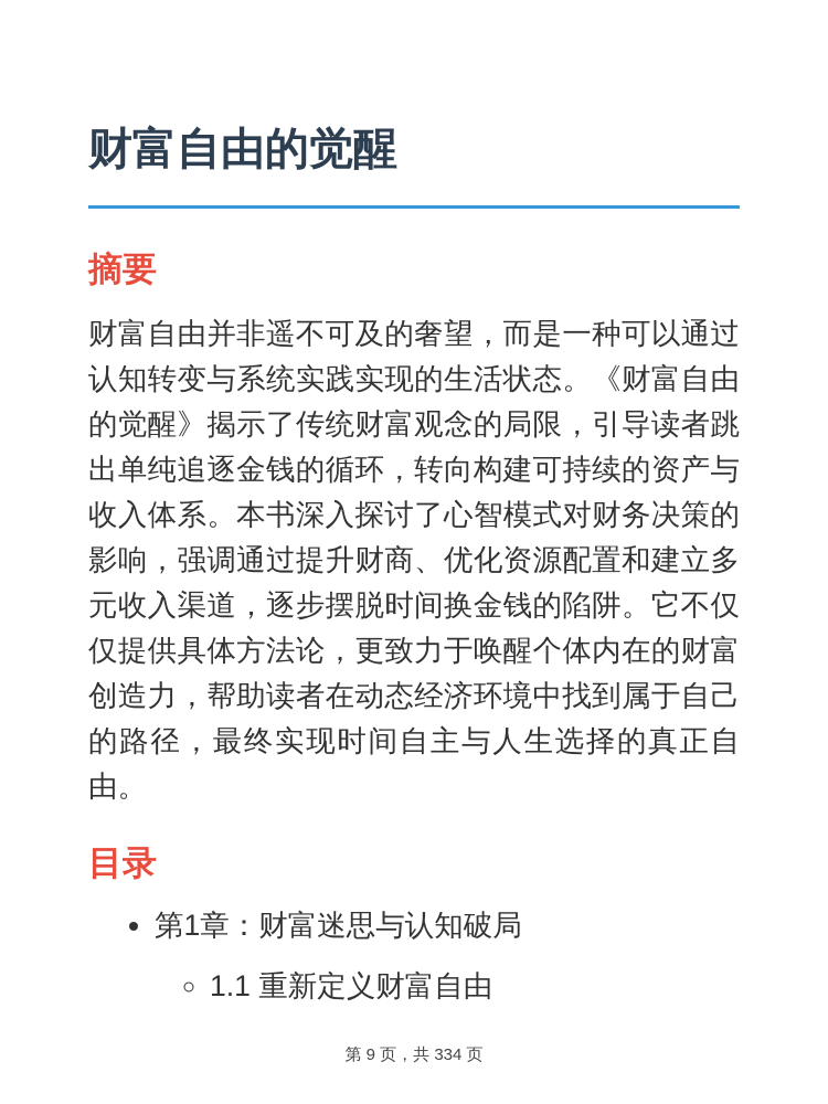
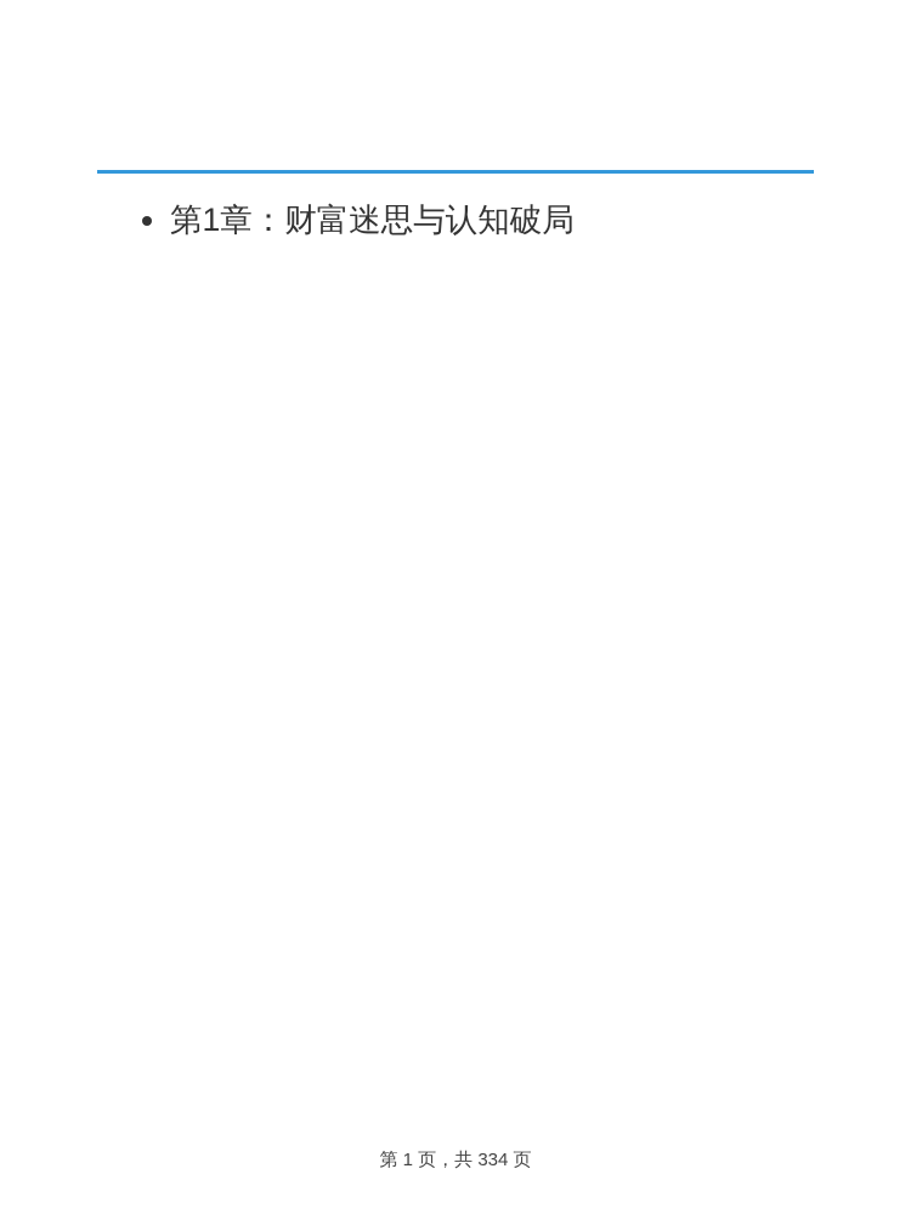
- 财富自由的觉醒
- 摘要
- 财富自由并非遥不可及的奢望，而是一种可以通过认知转变与系统实践实现的生活状态。《财富自由的觉醒》揭示了传统财富观念的局限，引导读者跳出单纯追逐金钱的循环，转向构建可持续的资产与收入体系。本书深入探讨了心智模式对财务决策的影响，强调通过提升财商、优化资源配置和建立多元收入渠道，逐步摆脱时间换金钱的陷阱。它不仅仅提供具体方法论，更致力于唤醒个体内在的财富创造力，帮助读者在动态经济环境中找到属于自己的路径，最终实现时间自主与人生选择的真正自由。
- 目录
  第1章：财富迷思与认知破局
- 1.1 重新定义财富自由
- 第 9 页，共 334 页
+ 第 1 页，共 334 页
